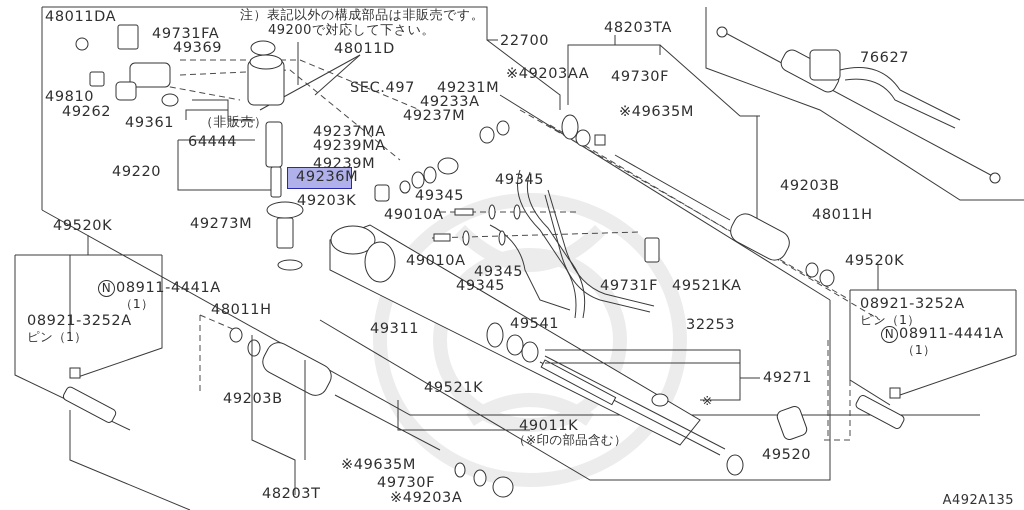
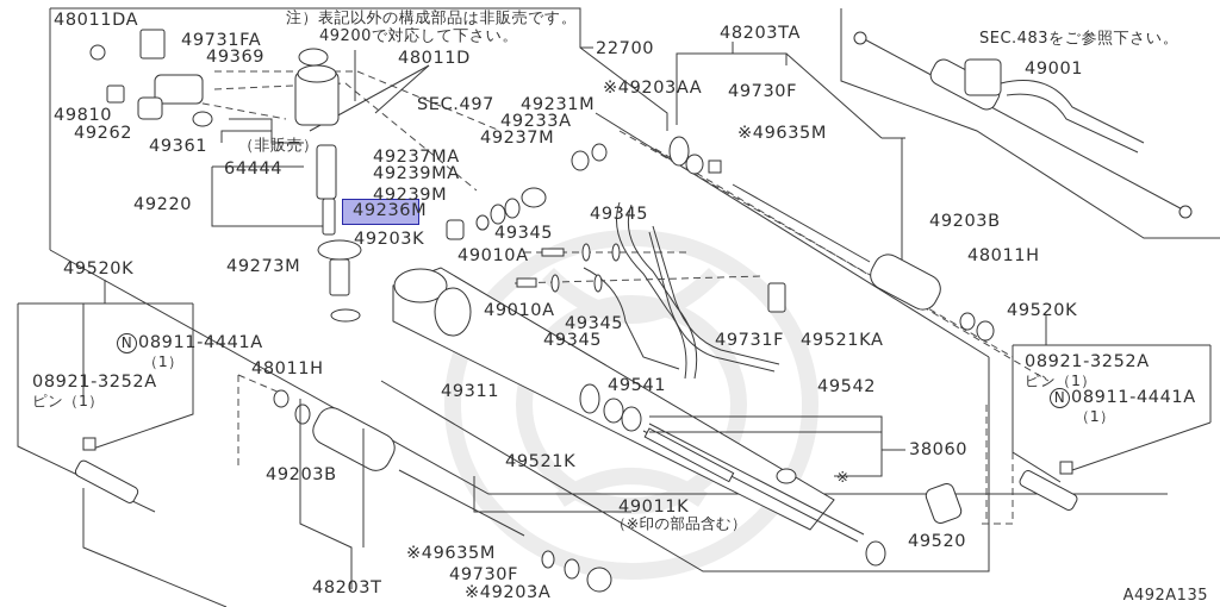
  注）表記以外の構成部品は非販売です。
  49200で対応して下さい。
+ SEC.483をご参照下さい。
  （非販売）
  （※印の部品含む）
  SEC.497
  48011DA
  49731FA
  49369
  48011D
  49810
  49262
  49361
  64444
  49220
  49236M
  49203K
  49273M
  22700
  49231M
  49233A
  49237M
  49237MA
  49239MA
  49239M
  49345
  49345
  49010A
  49010A
  49345
  49345
  49311
  48203TA
  ※49203AA
  49730F
  ※49635M
- 76627
+ 49001
  49203B
  48011H
  49520K
  49521KA
  49731F
  49541
- 32253
+ 49542
- 49271
+ 38060
  ※
  49011K
  49520
  49520K
  48011H
  49203B
  48203T
  49521K
  ※49635M
  49730F
  ※49203A
  N 08911-4441A
  （1）
  08921-3252A
  ピン（1）
  08921-3252A
  ピン（1）
  N 08911-4441A
  （1）
  A492A135
